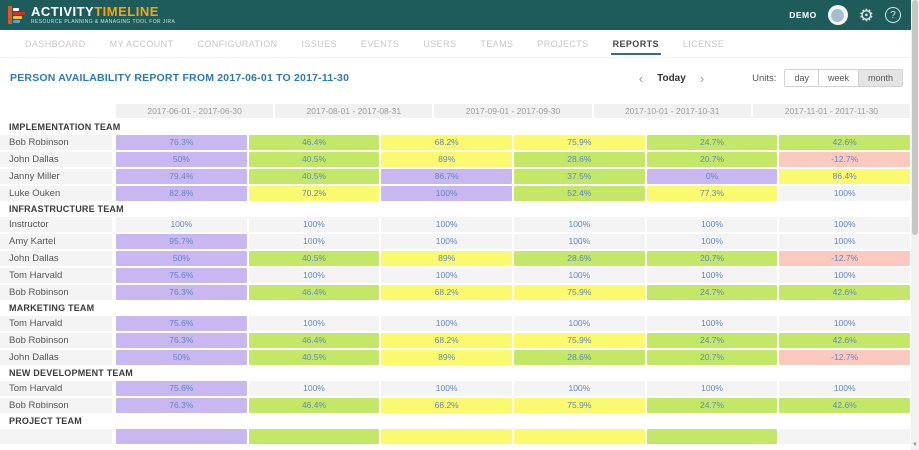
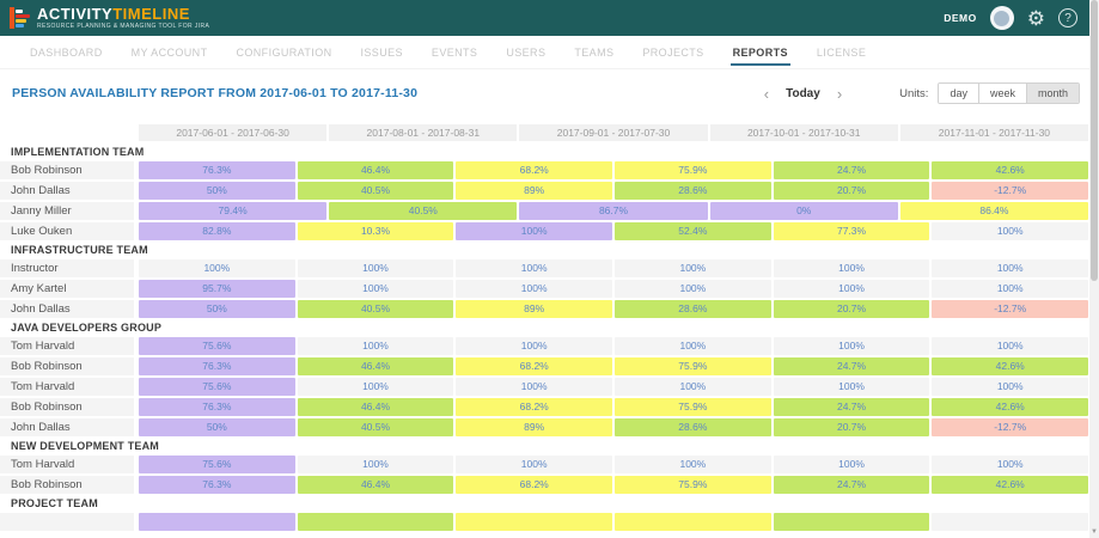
  ACTIVITYTIMELINE
  DEMO
  ⚙
  ?
  DASHBOARD
  MY ACCOUNT
  CONFIGURATION
  ISSUES
  EVENTS
  USERS
  TEAMS
  PROJECTS
  REPORTS
  LICENSE
  PERSON AVAILABILITY REPORT FROM 2017-06-01 TO 2017-11-30
  ‹
  Today
  ›
  Units:
  day
  week
  month
  2017-06-01 - 2017-06-30
  2017-08-01 - 2017-08-31
- 2017-09-01 - 2017-09-30
+ 2017-09-01 - 2017-07-30
  2017-10-01 - 2017-10-31
  2017-11-01 - 2017-11-30
  IMPLEMENTATION TEAM
  Bob Robinson
  76.3%
  46.4%
  68.2%
  75.9%
  24.7%
  42.6%
  John Dallas
  50%
  40.5%
  89%
  28.6%
  20.7%
  -12.7%
  Janny Miller
  79.4%
  40.5%
  86.7%
- 37.5%
  0%
  86.4%
  Luke Ouken
  82.8%
- 70.2%
+ 10.3%
  100%
  52.4%
  77.3%
  100%
  INFRASTRUCTURE TEAM
  Instructor
  100%
  100%
  100%
  100%
  100%
  100%
  Amy Kartel
  95.7%
  100%
  100%
  100%
  100%
  100%
  John Dallas
  50%
  40.5%
  89%
  28.6%
  20.7%
  -12.7%
+ JAVA DEVELOPERS GROUP
  Tom Harvald
  75.6%
  100%
  100%
  100%
  100%
  100%
  Bob Robinson
  76.3%
  46.4%
  68.2%
  75.9%
  24.7%
  42.6%
- MARKETING TEAM
  Tom Harvald
  75.6%
  100%
  100%
  100%
  100%
  100%
  Bob Robinson
  76.3%
  46.4%
  68.2%
  75.9%
  24.7%
  42.6%
  John Dallas
  50%
  40.5%
  89%
  28.6%
  20.7%
  -12.7%
  NEW DEVELOPMENT TEAM
  Tom Harvald
  75.6%
  100%
  100%
  100%
  100%
  100%
  Bob Robinson
  76.3%
  46.4%
  68.2%
  75.9%
  24.7%
  42.6%
  PROJECT TEAM
